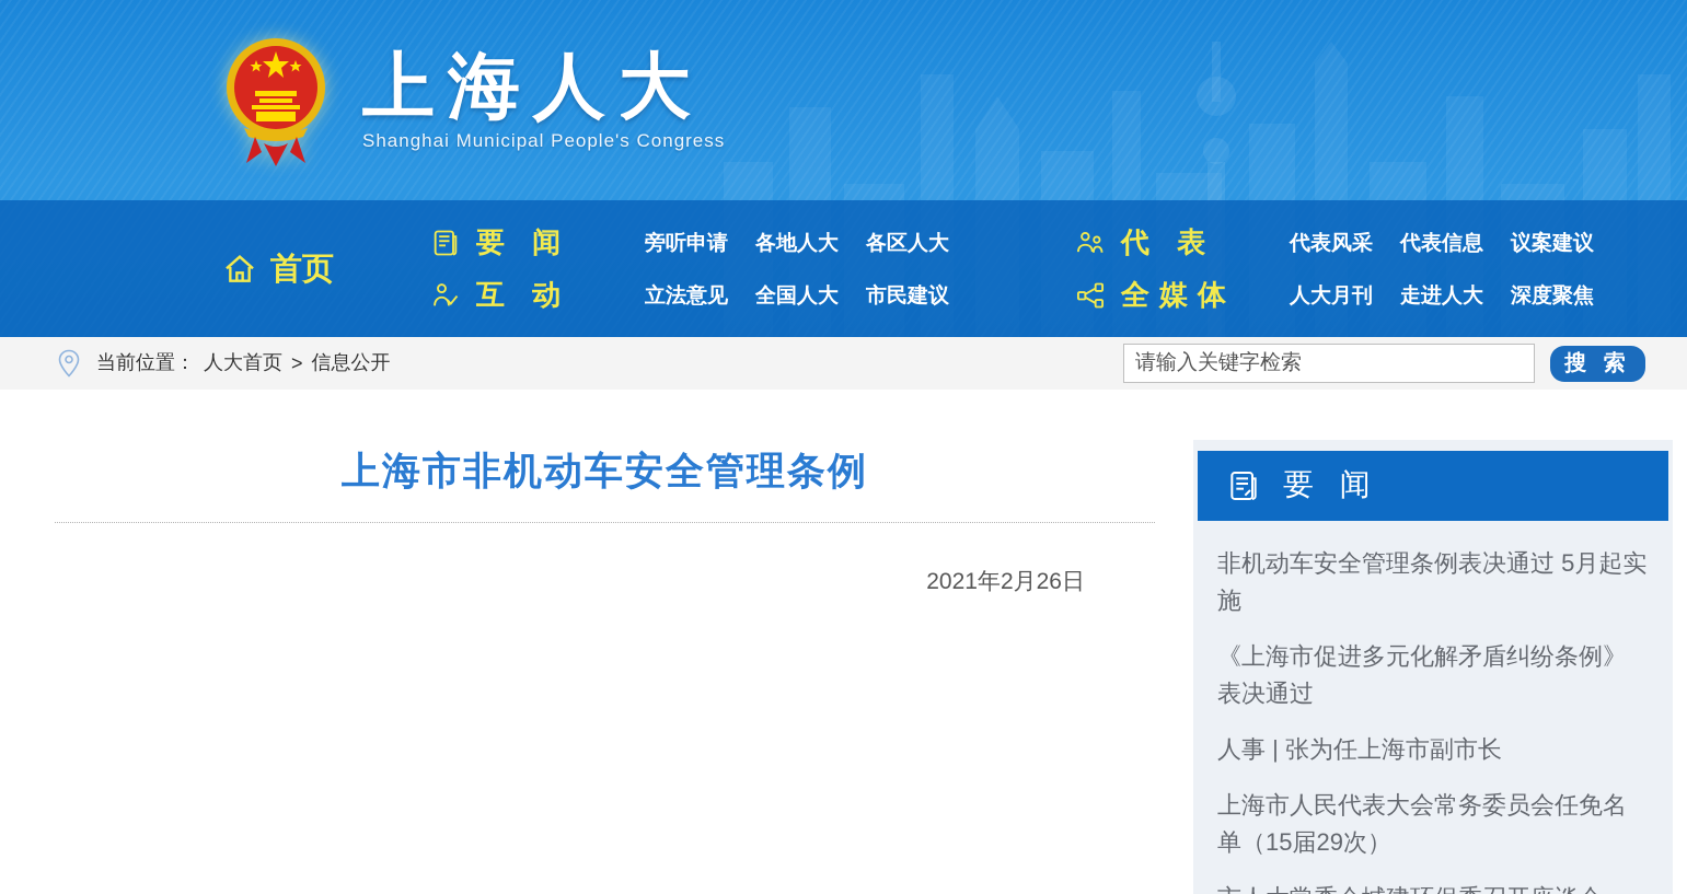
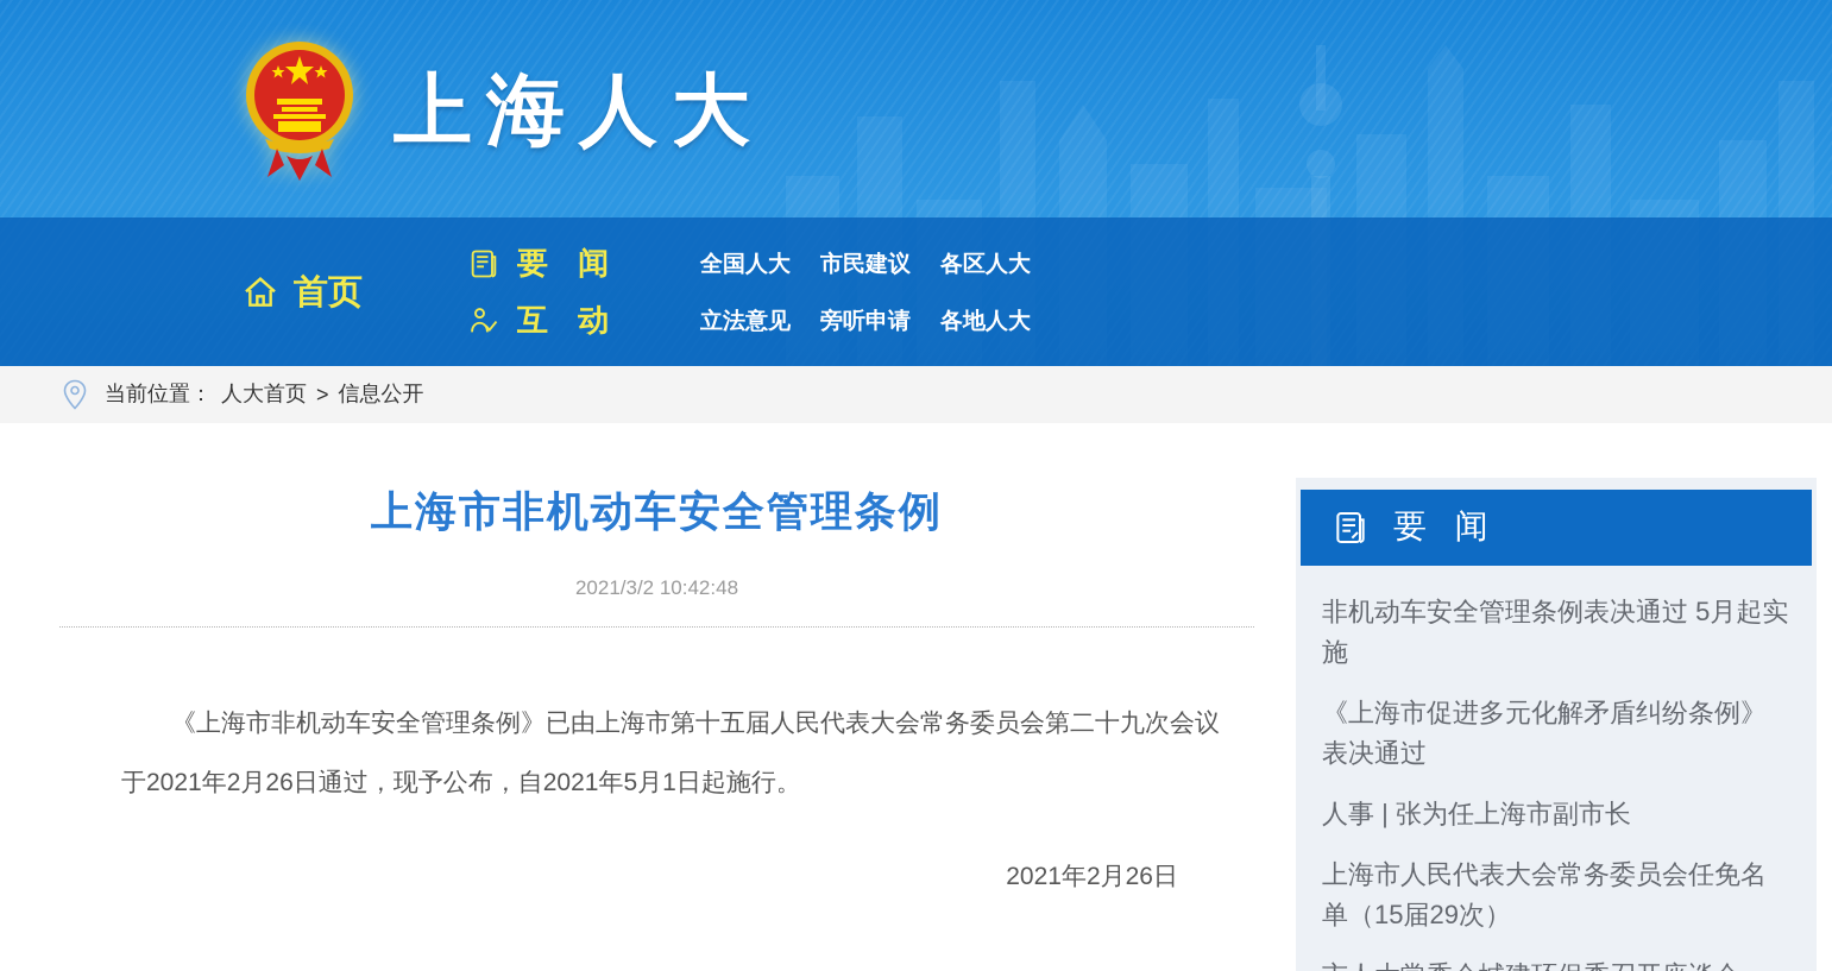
  上海人大
- Shanghai Municipal People's Congress
  首页
  要 闻
- 旁听申请
+ 全国人大
- 各地人大
+ 市民建议
  各区人大
  互 动
  立法意见
- 全国人大
+ 旁听申请
- 市民建议
+ 各地人大
- 代 表
- 代表风采
- 代表信息
- 议案建议
- 全媒体
- 人大月刊
- 走进人大
- 深度聚焦
  当前位置：
  人大首页
  >
  信息公开
- 请输入关键字检索
- 搜 索
  上海市非机动车安全管理条例
+ 2021/3/2 10:42:48
+ 《上海市非机动车安全管理条例》已由上海市第十五届人民代表大会常务委员会第二十九次会议于2021年2月26日通过，现予公布，自2021年5月1日起施行。
  2021年2月26日
  要 闻
  非机动车安全管理条例表决通过 5月起实施
  《上海市促进多元化解矛盾纠纷条例》表决通过
  人事 | 张为任上海市副市长
  上海市人民代表大会常务委员会任免名单（15届29次）
